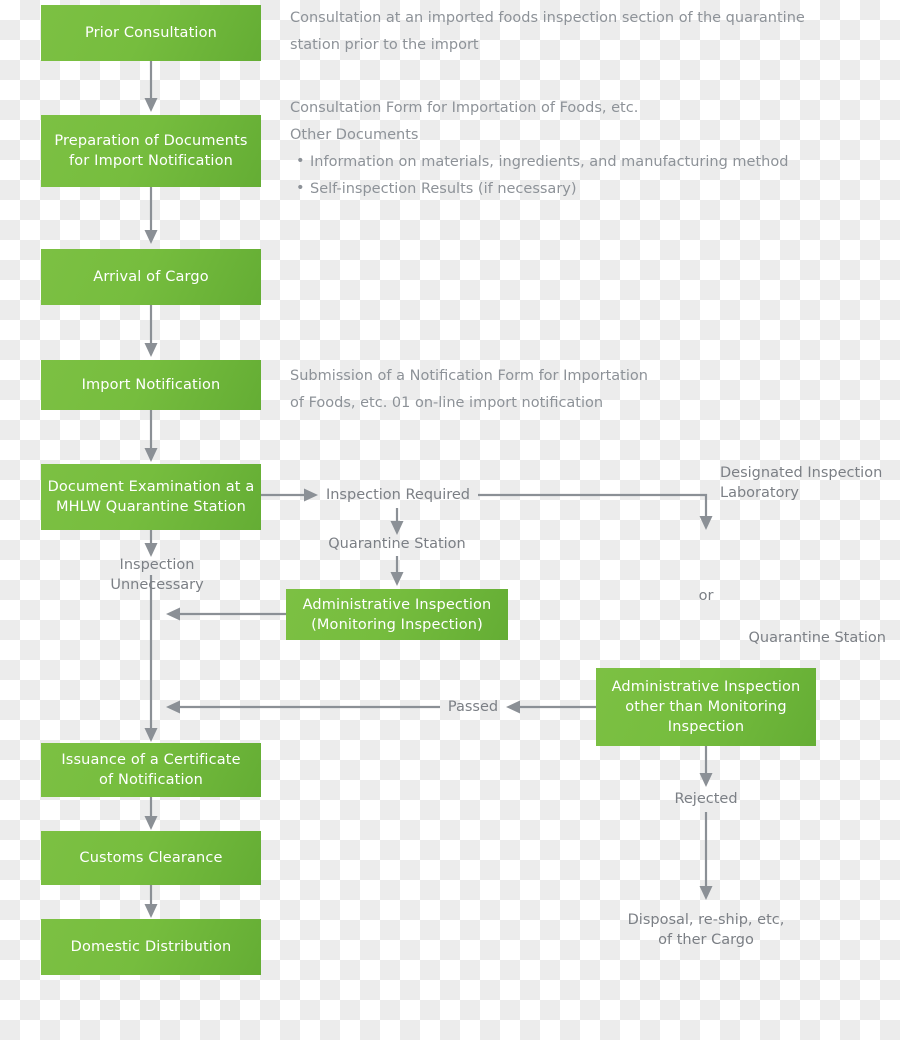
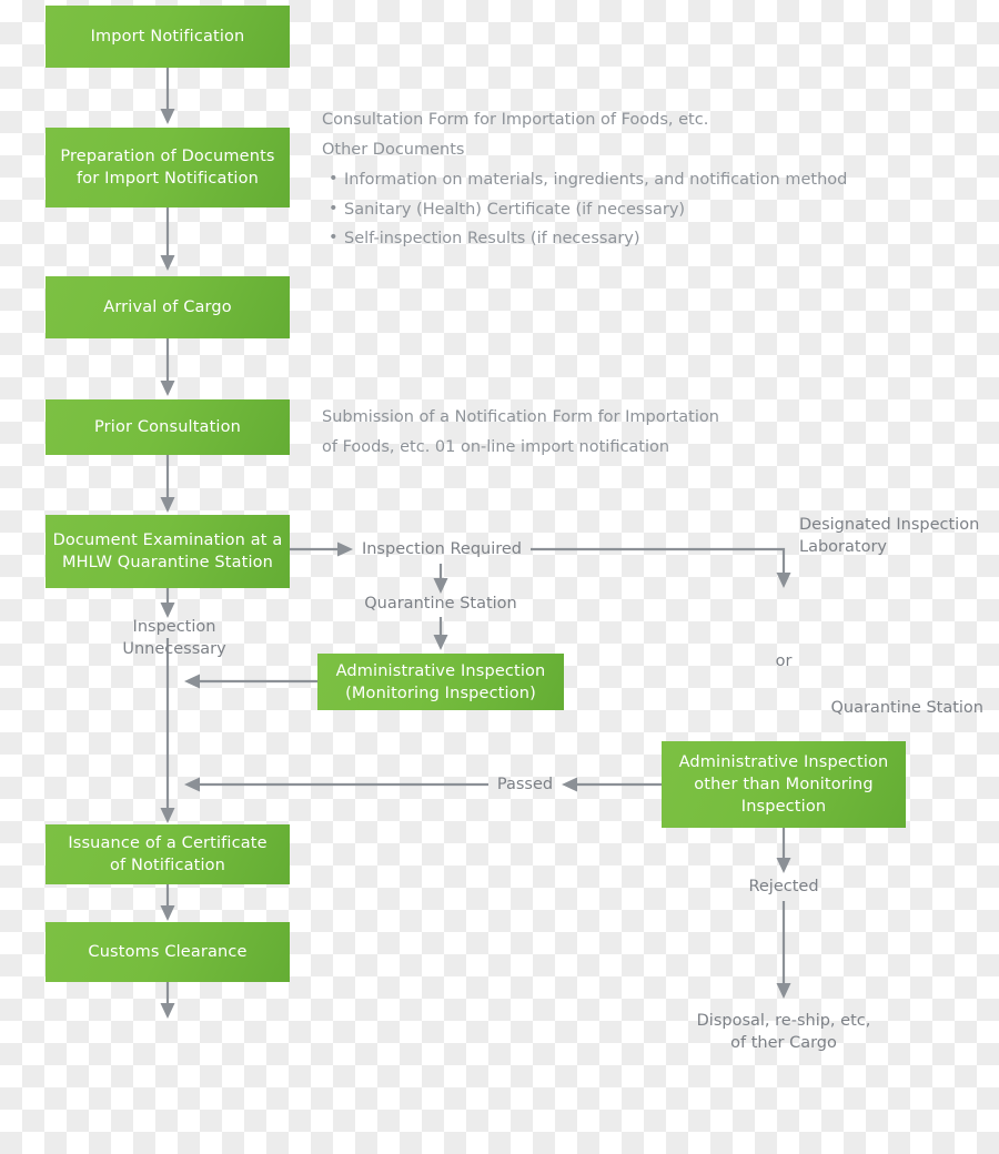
- Prior Consultation
+ Import Notification
  Preparation of Documents
  for Import Notification
  Arrival of Cargo
- Import Notification
+ Prior Consultation
  Document Examination at a
  MHLW Quarantine Station
  Issuance of a Certificate
  of Notification
  Customs Clearance
- Domestic Distribution
  Administrative Inspection
  (Monitoring Inspection)
  Administrative Inspection
  other than Monitoring
  Inspection
- Consultation at an imported foods inspection section of the quarantine
- station prior to the import
  Consultation Form for Importation of Foods, etc.
  Other Documents
- Information on materials, ingredients, and manufacturing method
+ Information on materials, ingredients, and notification method
+ Sanitary (Health) Certificate (if necessary)
  Self-inspection Results (if necessary)
  Submission of a Notification Form for Importation
  of Foods, etc. 01 on-line import notification
  Inspection Required
  Quarantine Station
  Inspection Unnecessary
  Designated Inspection
  Laboratory
  or
  Quarantine Station
  Passed
  Rejected
  Disposal, re-ship, etc,
  of ther Cargo
